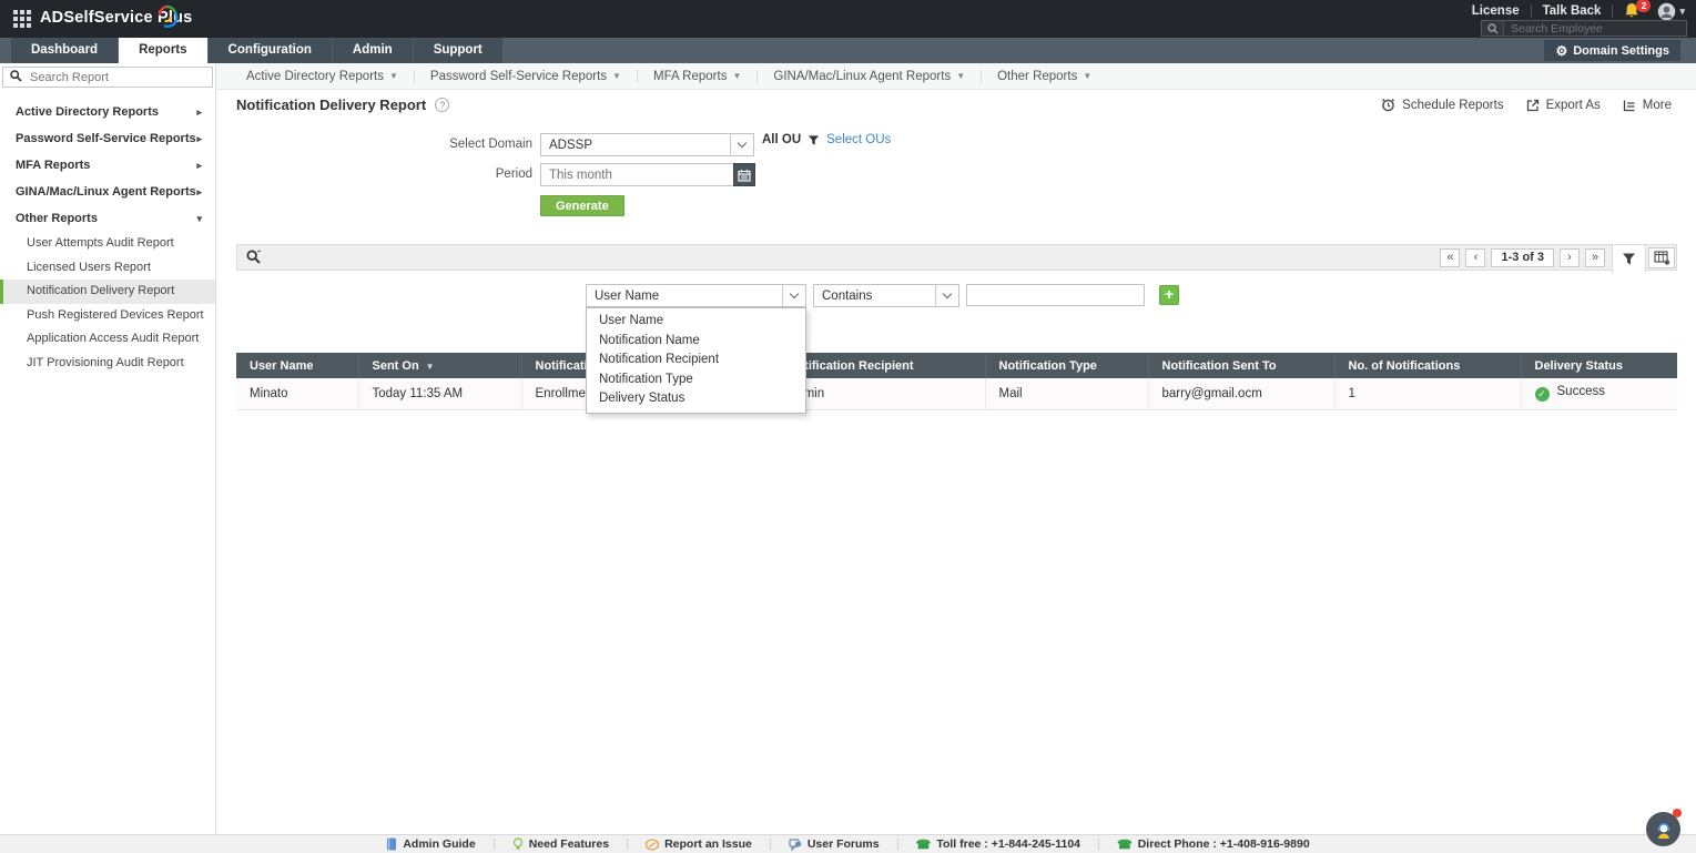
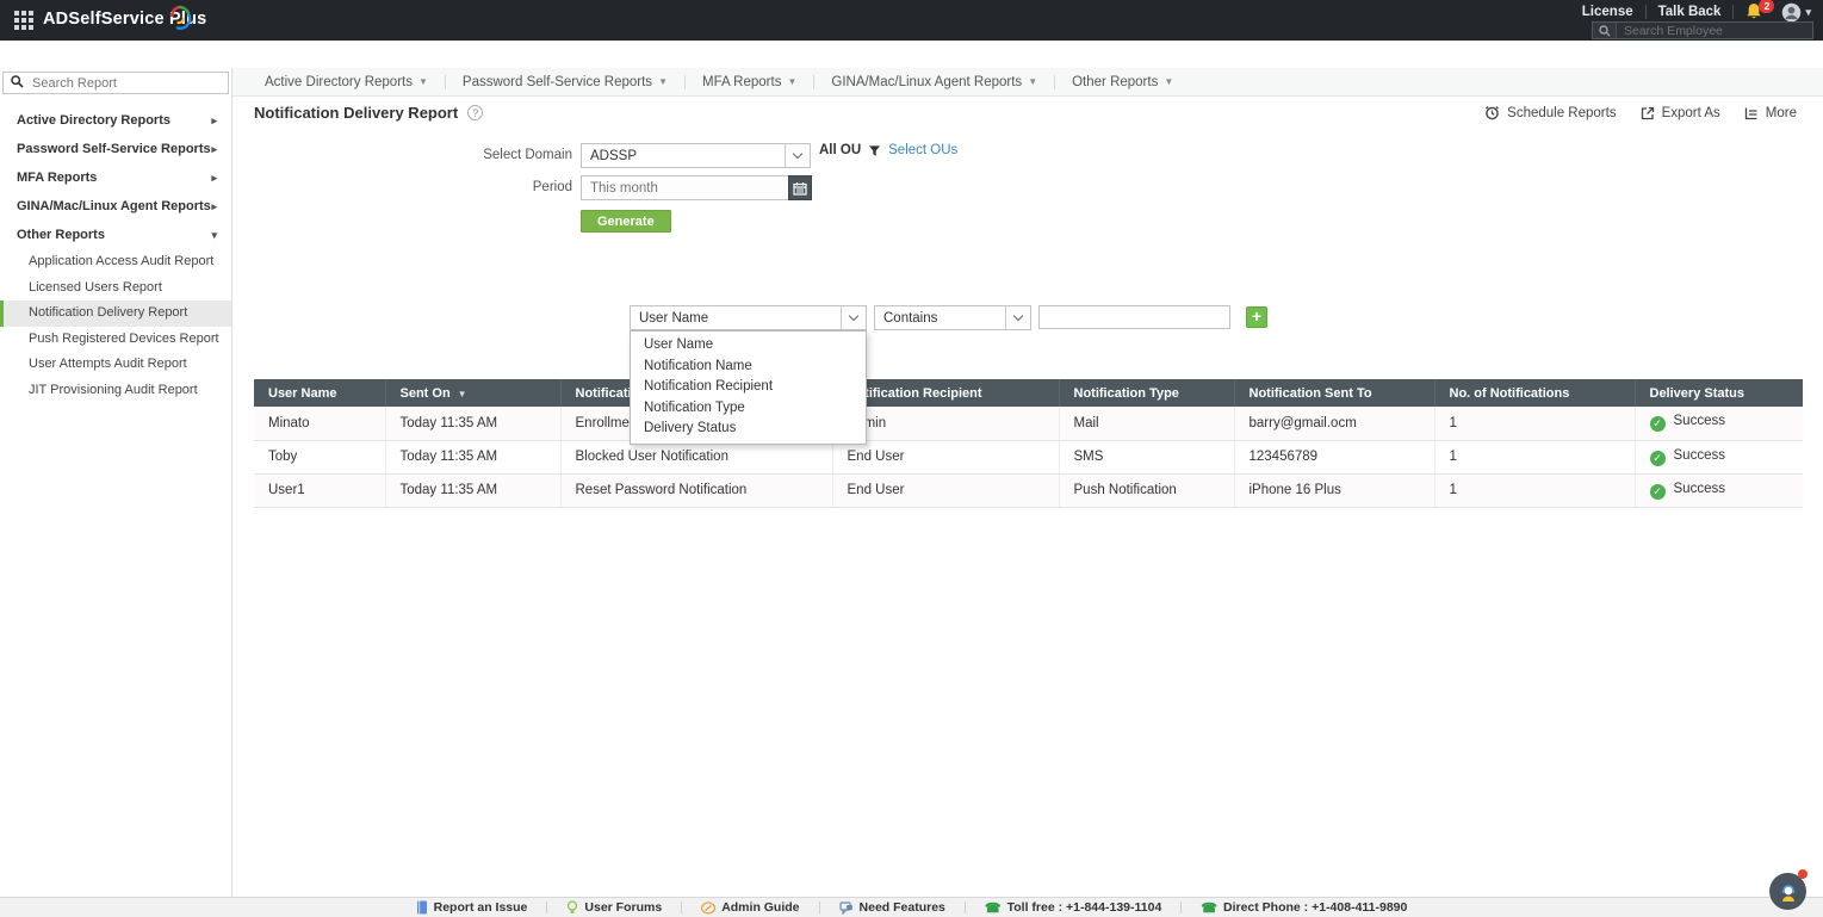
  ADSelfService Pus
  License
  Talk Back
  2
  ▾
  Search Employee
- Dashboard
- Reports
- Configuration
- Admin
- Support
- ⚙
- Domain Settings
  Search Report
  Active Directory Reports
  ▸
  Password Self-Service Reports
  ▸
  MFA Reports
  ▸
  GINA/Mac/Linux Agent Reports
  ▸
  Other Reports
  ▾
- User Attempts Audit Report
+ Application Access Audit Report
  Licensed Users Report
  Notification Delivery Report
  Push Registered Devices Report
- Application Access Audit Report
+ User Attempts Audit Report
  JIT Provisioning Audit Report
  Active Directory Reports
  ▼
  Password Self-Service Reports
  ▼
  MFA Reports
  ▼
  GINA/Mac/Linux Agent Reports
  ▼
  Other Reports
  ▼
  Notification Delivery Report
  ?
  Schedule Reports
  Export As
  More
  Select Domain
  ADSSP
  All OU
  Select OUs
  Period
  This month
  Generate
- «
- ‹
- 1-3 of 3
- ›
- »
  User Name
  Contains
  +
  User Name	Sent On ▼	Notificat	ification Recipient	Notification Type	Notification Sent To	No. of Notifications	Delivery Status
  Minato	Today 11:35 AM	Enrollme	min	Mail	barry@gmail.ocm	1	✓ Success
+ Toby	Today 11:35 AM	Blocked User Notification	End User	SMS	123456789	1	✓ Success
+ User1	Today 11:35 AM	Reset Password Notification	End User	Push Notification	iPhone 16 Plus	1	✓ Success
  User Name
  Notification Name
  Notification Recipient
  Notification Type
  Delivery Status
- Admin Guide
+ Report an Issue
- Need Features
+ User Forums
- Report an Issue
+ Admin Guide
- User Forums
+ Need Features
  ☎
- Toll free : +1-844-245-1104
+ Toll free : +1-844-139-1104
  ☎
- Direct Phone : +1-408-916-9890
+ Direct Phone : +1-408-411-9890
